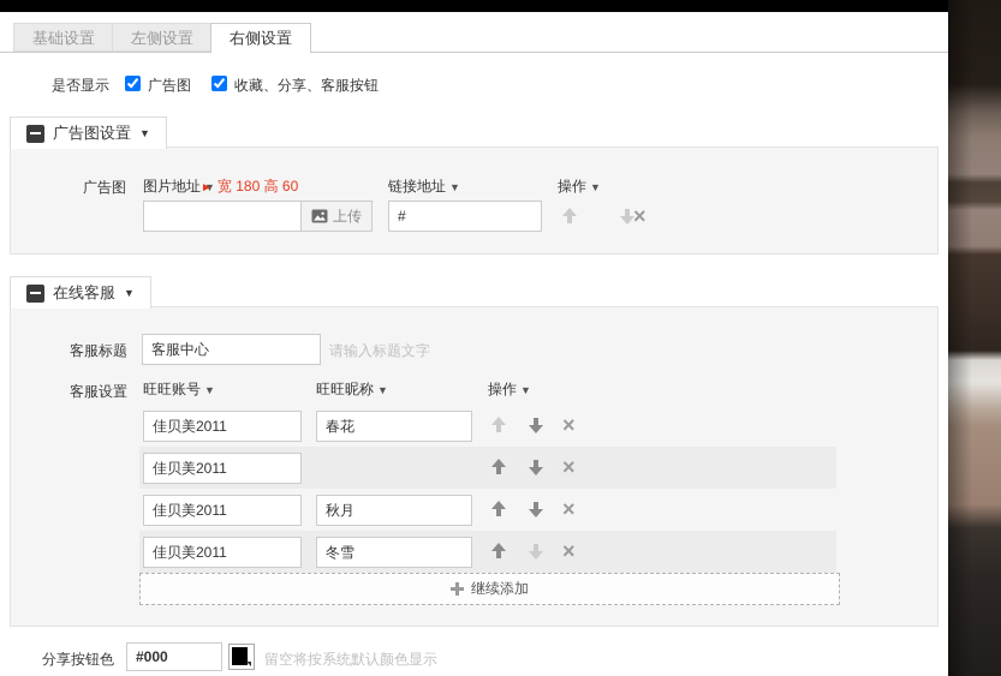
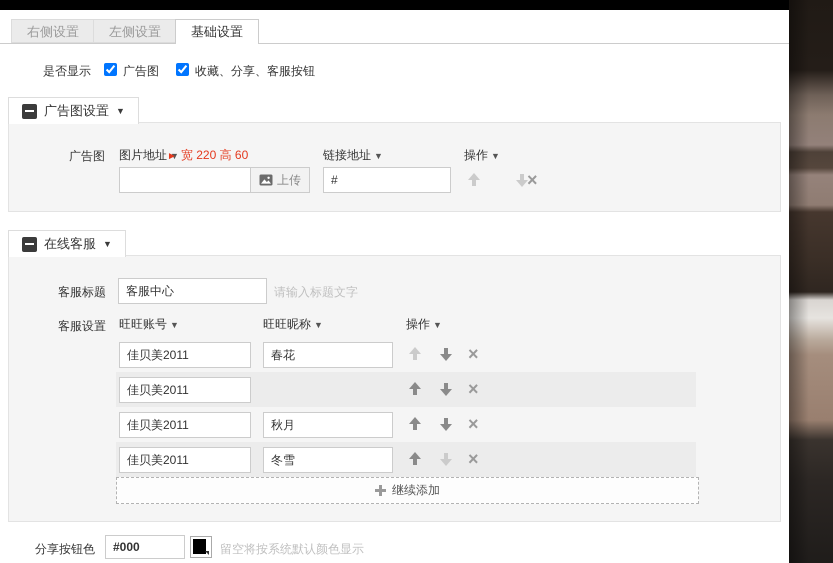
- 基础设置
+ 右侧设置
  左侧设置
- 右侧设置
+ 基础设置
  是否显示
  广告图
  收藏、分享、客服按钮
  广告图设置
  ▼
  广告图
  图片地址 ▼
- ► 宽 180 高 60
+ ► 宽 220 高 60
  上传
  链接地址 ▼
  #
  操作 ▼
  ×
  在线客服
  ▼
  客服标题
  客服中心
  请输入标题文字
  客服设置
  旺旺账号 ▼
  旺旺昵称 ▼
  操作 ▼
  佳贝美2011
  春花
  ×
  佳贝美2011
  ×
  佳贝美2011
  秋月
  ×
  佳贝美2011
  冬雪
  ×
  继续添加
  分享按钮色
  #000
  留空将按系统默认颜色显示
